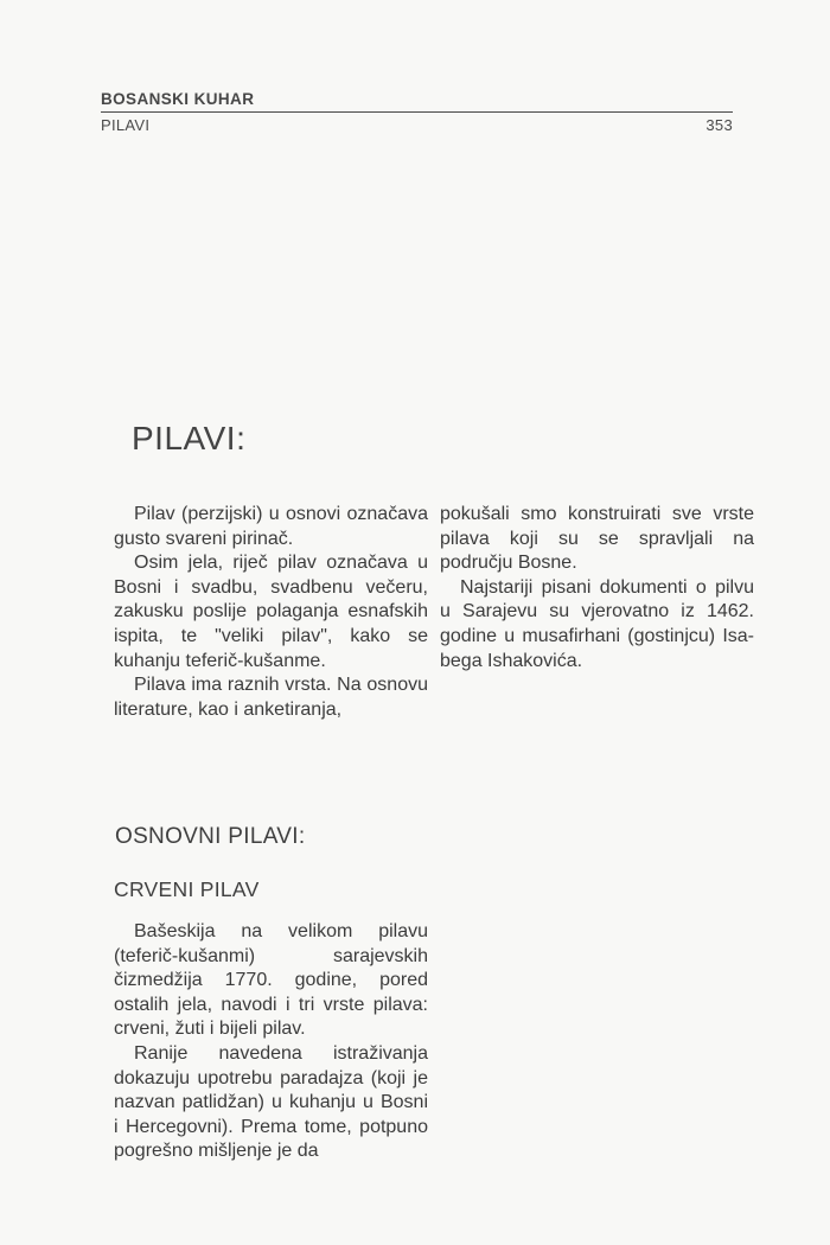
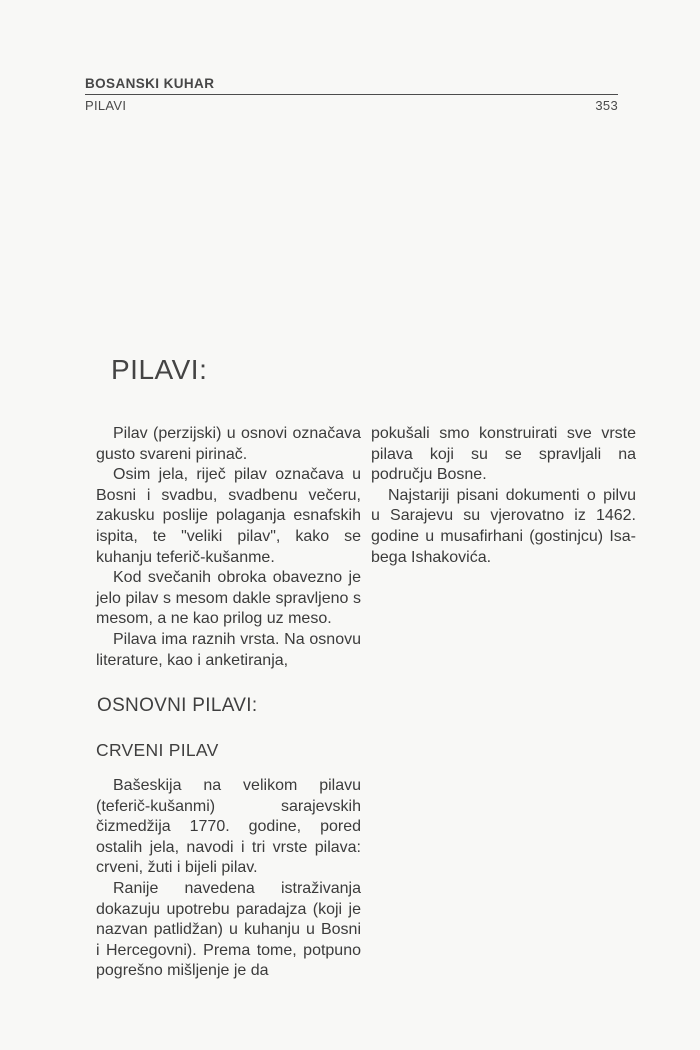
  BOSANSKI KUHAR
  PILAVI
  353
  PILAVI:
  Pilav (perzijski) u osnovi označava gusto svareni pirinač.
  Osim jela, riječ pilav označava u Bosni i svadbu, svadbenu večeru, zakusku poslije polaganja esnafskih ispita, te "veliki pilav", kako se kuhanju teferič-kušanme.
+ Kod svečanih obroka obavezno je jelo pilav s mesom dakle spravljeno s mesom, a ne kao prilog uz meso.
  Pilava ima raznih vrsta. Na osnovu literature, kao i anketiranja,
  pokušali smo konstruirati sve vrste pilava koji su se spravljali na području Bosne.
  Najstariji pisani dokumenti o pilvu u Sarajevu su vjerovatno iz 1462. godine u musafirhani (gostinjcu) Isa-bega Ishakovića.
  OSNOVNI PILAVI:
  CRVENI PILAV
  Bašeskija na velikom pilavu (teferič-kušanmi) sarajevskih čizmedžija 1770. godine, pored ostalih jela, navodi i tri vrste pilava: crveni, žuti i bijeli pilav.
  Ranije navedena istraživanja dokazuju upotrebu paradajza (koji je nazvan patlidžan) u kuhanju u Bosni i Hercegovni). Prema tome, potpuno pogrešno mišljenje je da
